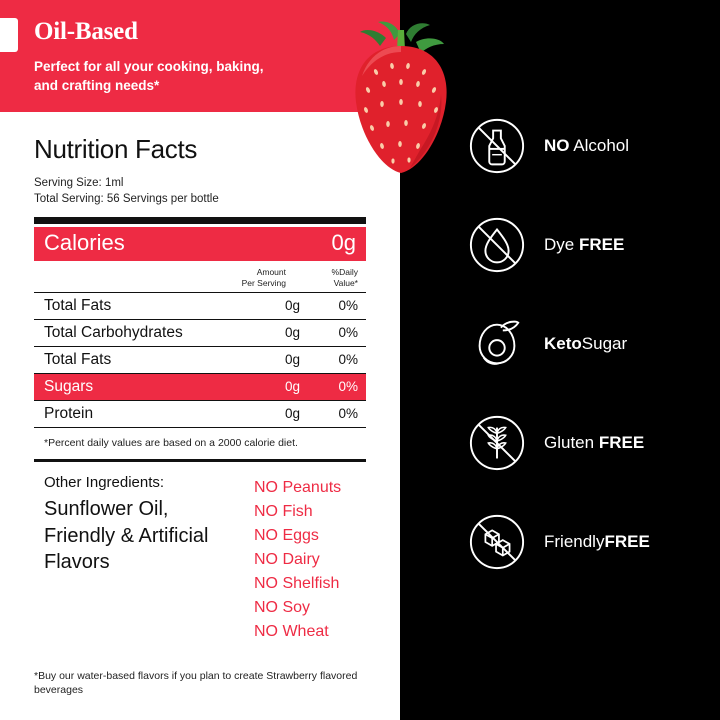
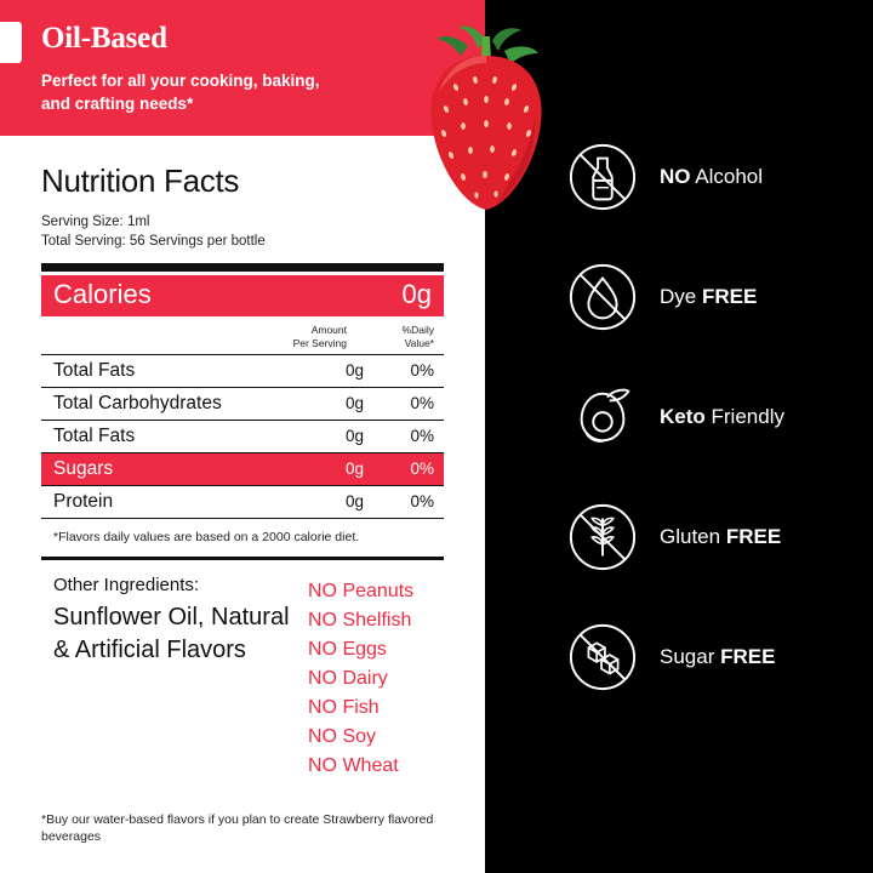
  Oil-Based
  Perfect for all your cooking, baking, and crafting needs*
  Nutrition Facts
  Serving Size: 1ml
  Total Serving: 56 Servings per bottle
  Calories
  0g
  Amount
  Per Serving
  %Daily
  Value*
  Total Fats
  0g
  0%
  Total Carbohydrates
  0g
  0%
  Total Fats
  0g
  0%
  Sugars
  0g
  0%
  Protein
  0g
  0%
- *Percent daily values are based on a 2000 calorie diet.
+ *Flavors daily values are based on a 2000 calorie diet.
  Other Ingredients:
- Sunflower Oil, Friendly & Artificial Flavors
+ Sunflower Oil, Natural & Artificial Flavors
  NO Peanuts
- NO Fish
+ NO Shelfish
  NO Eggs
  NO Dairy
- NO Shelfish
+ NO Fish
  NO Soy
  NO Wheat
  *Buy our water-based flavors if you plan to create Strawberry flavored beverages
  NO Alcohol
  Dye FREE
- KetoSugar
+ Keto Friendly
  Gluten FREE
- FriendlyFREE
+ Sugar FREE
